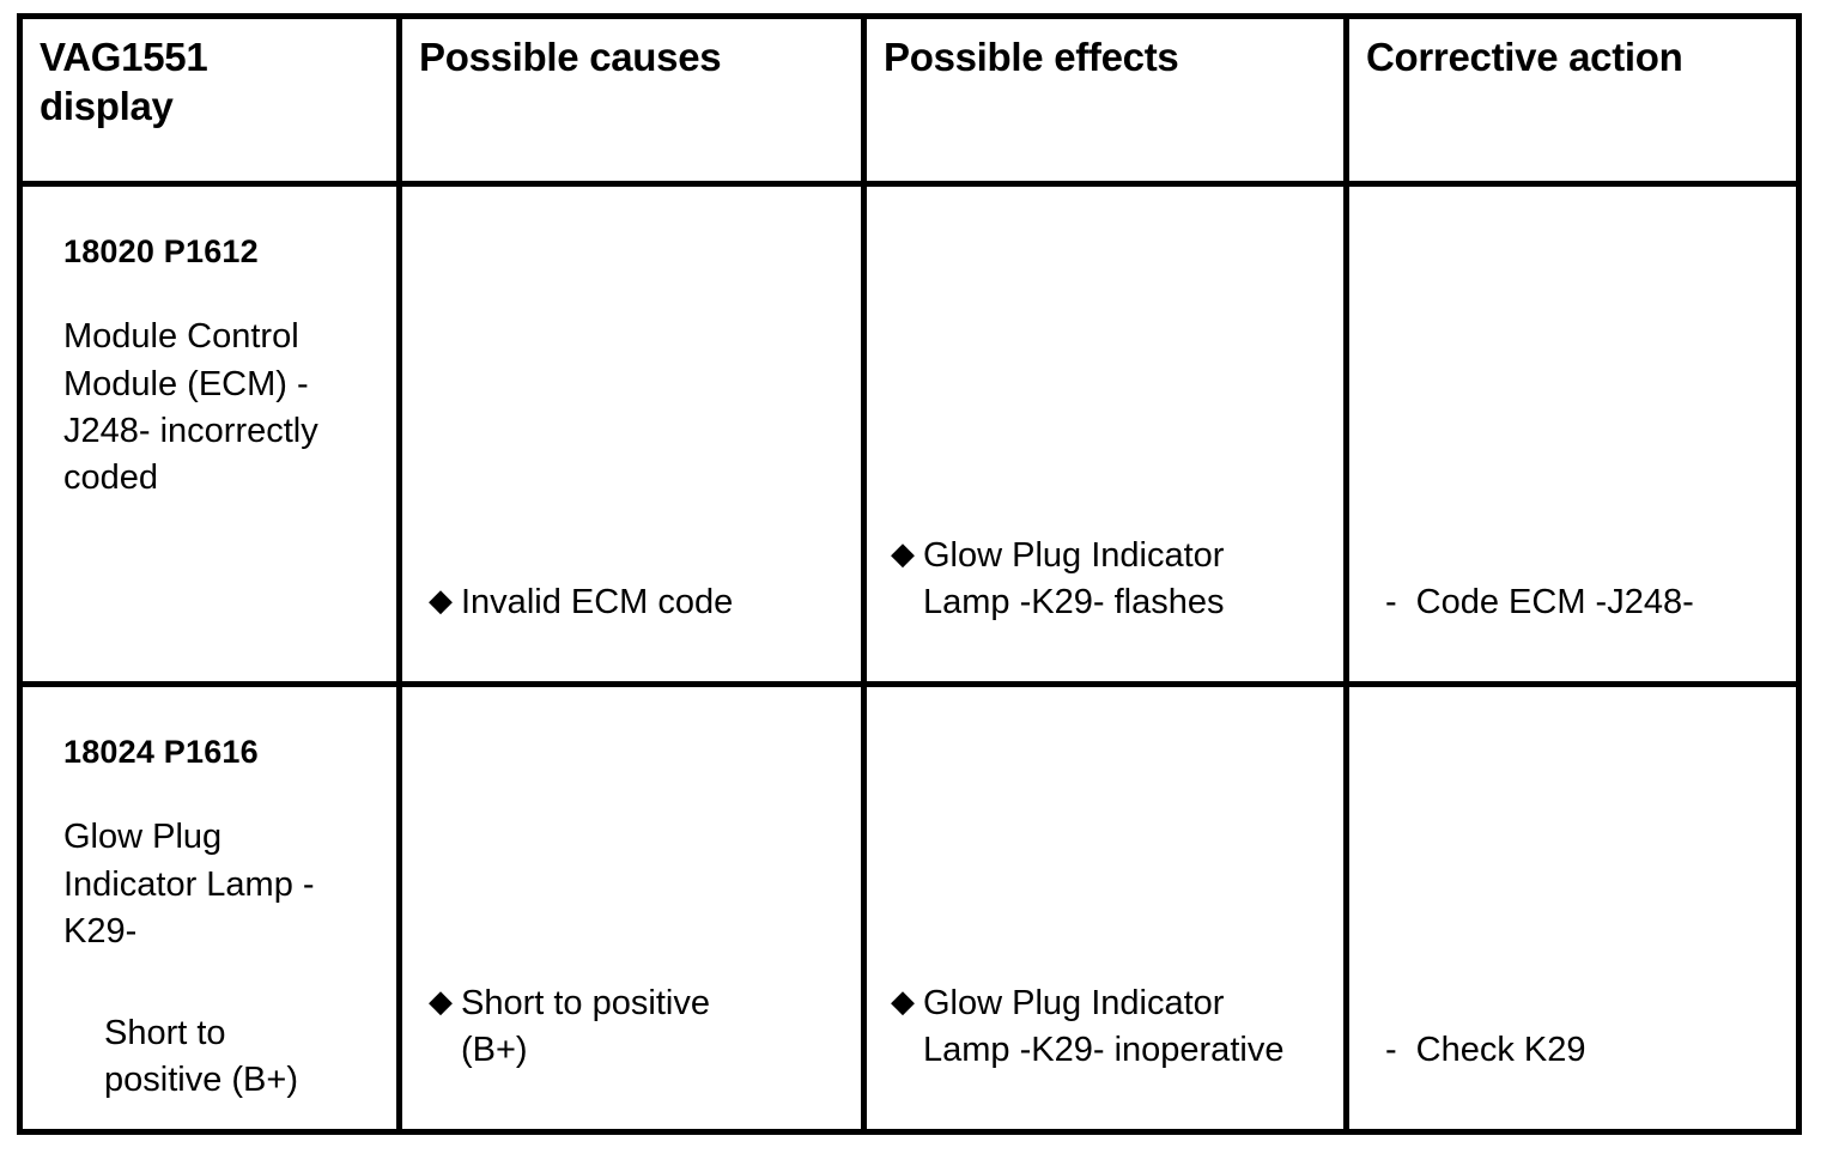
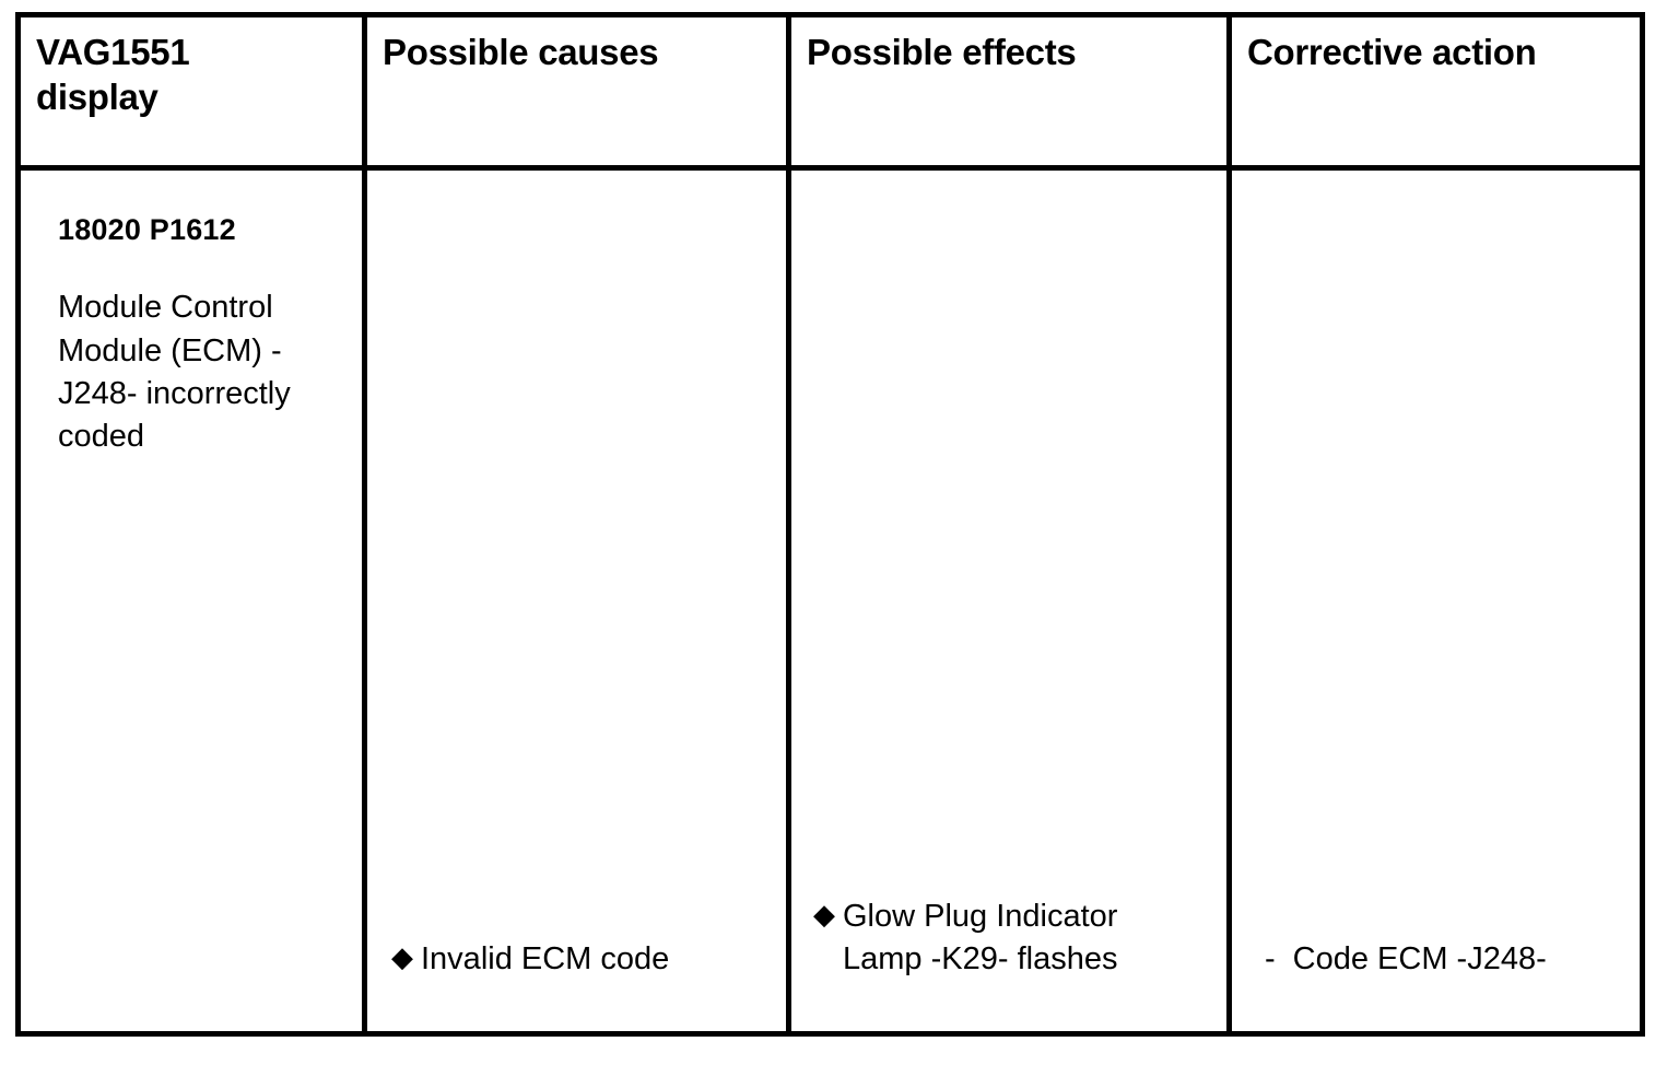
  VAG1551 display	Possible causes	Possible effects	Corrective action
  18020 P1612 Module Control Module (ECM) - J248- incorrectly coded	◆ Invalid ECM code	◆ Glow Plug Indicator Lamp -K29- flashes	- Code ECM -J248-
- 18024 P1616 Glow Plug Indicator Lamp - K29- Short to positive (B+)	◆ Short to positive (B+)	◆ Glow Plug Indicator Lamp -K29- inoperative	- Check K29
